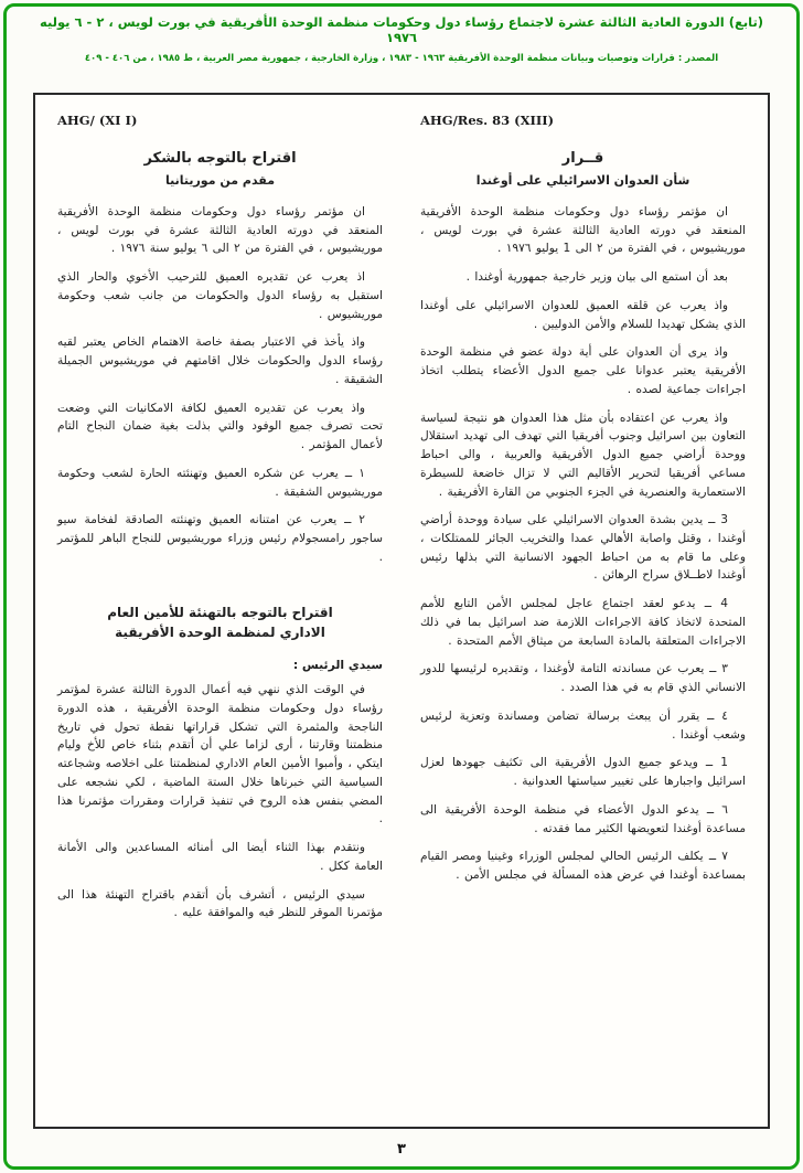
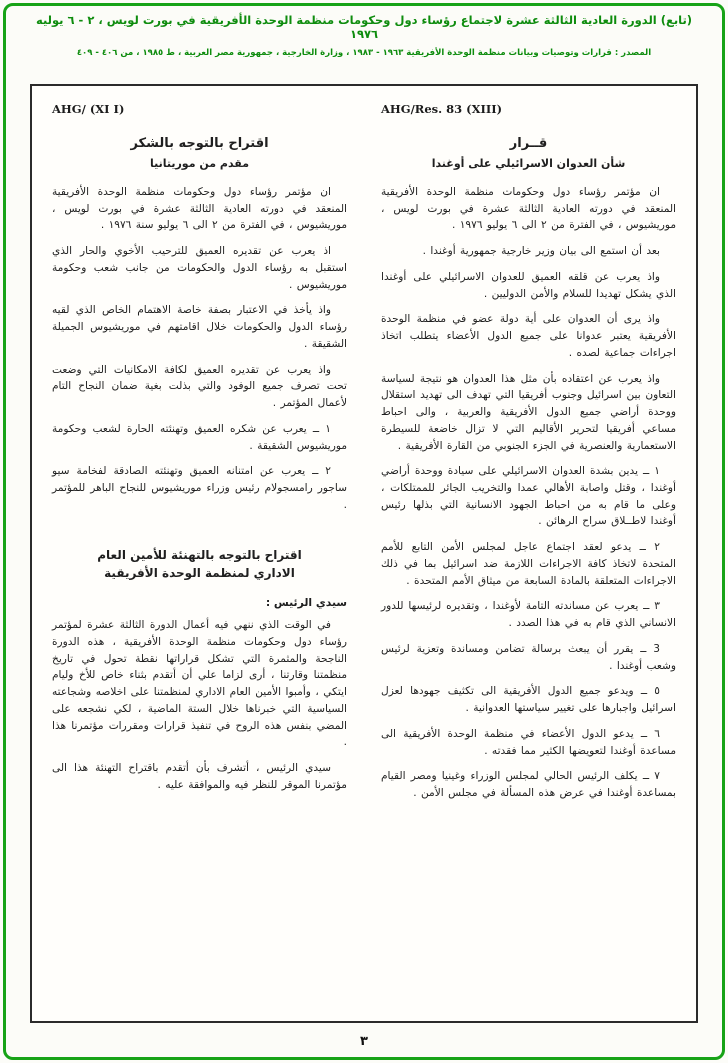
  (تابع) الدورة العادية الثالثة عشرة لاجتماع رؤساء دول وحكومات منظمة الوحدة الأفريقية في بورت لويس ، ٢ - ٦ يوليه ١٩٧٦
  المصدر : قرارات وتوصيات وبيانات منظمة الوحدة الأفريقية ١٩٦٣ - ١٩٨٣ ، وزارة الخارجية ، جمهورية مصر العربية ، ط ١٩٨٥ ، من ٤٠٦ - ٤٠٩
  AHG/Res. 83 (XIII)
  قــرار
  شأن العدوان الاسرائيلي على أوغندا
- ان مؤتمر رؤساء دول وحكومات منظمة الوحدة الأفريقية المنعقد في دورته العادية الثالثة عشرة في بورت لويس ، موريشيوس ، في الفترة من ٢ الى 1 يوليو ١٩٧٦ .
+ ان مؤتمر رؤساء دول وحكومات منظمة الوحدة الأفريقية المنعقد في دورته العادية الثالثة عشرة في بورت لويس ، موريشيوس ، في الفترة من ٢ الى ٦ يوليو ١٩٧٦ .
  بعد أن استمع الى بيان وزير خارجية جمهورية أوغندا .
  واذ يعرب عن قلقه العميق للعدوان الاسرائيلي على أوغندا الذي يشكل تهديدا للسلام والأمن الدوليين .
  واذ يرى أن العدوان على أية دولة عضو في منظمة الوحدة الأفريقية يعتبر عدوانا على جميع الدول الأعضاء يتطلب اتخاذ اجراءات جماعية لصده .
  واذ يعرب عن اعتقاده بأن مثل هذا العدوان هو نتيجة لسياسة التعاون بين اسرائيل وجنوب أفريقيا التي تهدف الى تهديد استقلال ووحدة أراضي جميع الدول الأفريقية والعربية ، والى احباط مساعي أفريقيا لتحرير الأقاليم التي لا تزال خاضعة للسيطرة الاستعمارية والعنصرية في الجزء الجنوبي من القارة الأفريقية .
- 3 ــ يدين بشدة العدوان الاسرائيلي على سيادة ووحدة أراضي أوغندا ، وقتل واصابة الأهالي عمدا والتخريب الجائر للممتلكات ، وعلى ما قام به من احباط الجهود الانسانية التي بذلها رئيس أوغندا لاطــلاق سراح الرهائن .
+ ١ ــ يدين بشدة العدوان الاسرائيلي على سيادة ووحدة أراضي أوغندا ، وقتل واصابة الأهالي عمدا والتخريب الجائر للممتلكات ، وعلى ما قام به من احباط الجهود الانسانية التي بذلها رئيس أوغندا لاطــلاق سراح الرهائن .
- 4 ــ يدعو لعقد اجتماع عاجل لمجلس الأمن التابع للأمم المتحدة لاتخاذ كافة الاجراءات اللازمة ضد اسرائيل بما في ذلك الاجراءات المتعلقة بالمادة السابعة من ميثاق الأمم المتحدة .
+ ٢ ــ يدعو لعقد اجتماع عاجل لمجلس الأمن التابع للأمم المتحدة لاتخاذ كافة الاجراءات اللازمة ضد اسرائيل بما في ذلك الاجراءات المتعلقة بالمادة السابعة من ميثاق الأمم المتحدة .
  ٣ ــ يعرب عن مساندته التامة لأوغندا ، وتقديره لرئيسها للدور الانساني الذي قام به في هذا الصدد .
- ٤ ــ يقرر أن يبعث برسالة تضامن ومساندة وتعزية لرئيس وشعب أوغندا .
+ 3 ــ يقرر أن يبعث برسالة تضامن ومساندة وتعزية لرئيس وشعب أوغندا .
- 1 ــ ويدعو جميع الدول الأفريقية الى تكثيف جهودها لعزل اسرائيل واجبارها على تغيير سياستها العدوانية .
+ ٥ ــ ويدعو جميع الدول الأفريقية الى تكثيف جهودها لعزل اسرائيل واجبارها على تغيير سياستها العدوانية .
  ٦ ــ يدعو الدول الأعضاء في منظمة الوحدة الأفريقية الى مساعدة أوغندا لتعويضها الكثير مما فقدته .
  ٧ ــ يكلف الرئيس الحالي لمجلس الوزراء وغينيا ومصر القيام بمساعدة أوغندا في عرض هذه المسألة في مجلس الأمن .
  AHG/ (XI I)
  اقتراح بالتوجه بالشكر
  مقدم من موريتانيا
  ان مؤتمر رؤساء دول وحكومات منظمة الوحدة الأفريقية المنعقد في دورته العادية الثالثة عشرة في بورت لويس ، موريشيوس ، في الفترة من ٢ الى ٦ يوليو سنة ١٩٧٦ .
  اذ يعرب عن تقديره العميق للترحيب الأخوي والحار الذي استقبل به رؤساء الدول والحكومات من جانب شعب وحكومة موريشيوس .
- واذ يأخذ في الاعتبار بصفة خاصة الاهتمام الخاص يعتبر لقيه رؤساء الدول والحكومات خلال اقامتهم في موريشيوس الجميلة الشقيقة .
+ واذ يأخذ في الاعتبار بصفة خاصة الاهتمام الخاص الذي لقيه رؤساء الدول والحكومات خلال اقامتهم في موريشيوس الجميلة الشقيقة .
  واذ يعرب عن تقديره العميق لكافة الامكانيات التي وضعت تحت تصرف جميع الوفود والتي بذلت بغية ضمان النجاح التام لأعمال المؤتمر .
  ١ ــ يعرب عن شكره العميق وتهنئته الحارة لشعب وحكومة موريشيوس الشقيقة .
  ٢ ــ يعرب عن امتنانه العميق وتهنئته الصادقة لفخامة سيو ساجور رامسجولام رئيس وزراء موريشيوس للنجاح الباهر للمؤتمر .
  اقتراح بالتوجه بالتهنئة للأمين العام
  الاداري لمنظمة الوحدة الأفريقية
  سيدي الرئيس :
  في الوقت الذي ننهي فيه أعمال الدورة الثالثة عشرة لمؤتمر رؤساء دول وحكومات منظمة الوحدة الأفريقية ، هذه الدورة الناجحة والمثمرة التي تشكل قراراتها نقطة تحول في تاريخ منظمتنا وقارتنا ، أرى لزاما علي أن أتقدم بثناء خاص للأخ وليام ايتكي ، وأمبوا الأمين العام الاداري لمنظمتنا على اخلاصه وشجاعته السياسية التي خبرناها خلال الستة الماضية ، لكي نشجعه على المضي بنفس هذه الروح في تنفيذ قرارات ومقررات مؤتمرنا هذا .
- ونتقدم بهذا الثناء أيضا الى أمنائه المساعدين والى الأمانة العامة ككل .
  سيدي الرئيس ، أتشرف بأن أتقدم باقتراح التهنئة هذا الى مؤتمرنا الموقر للنظر فيه والموافقة عليه .
  ٣
